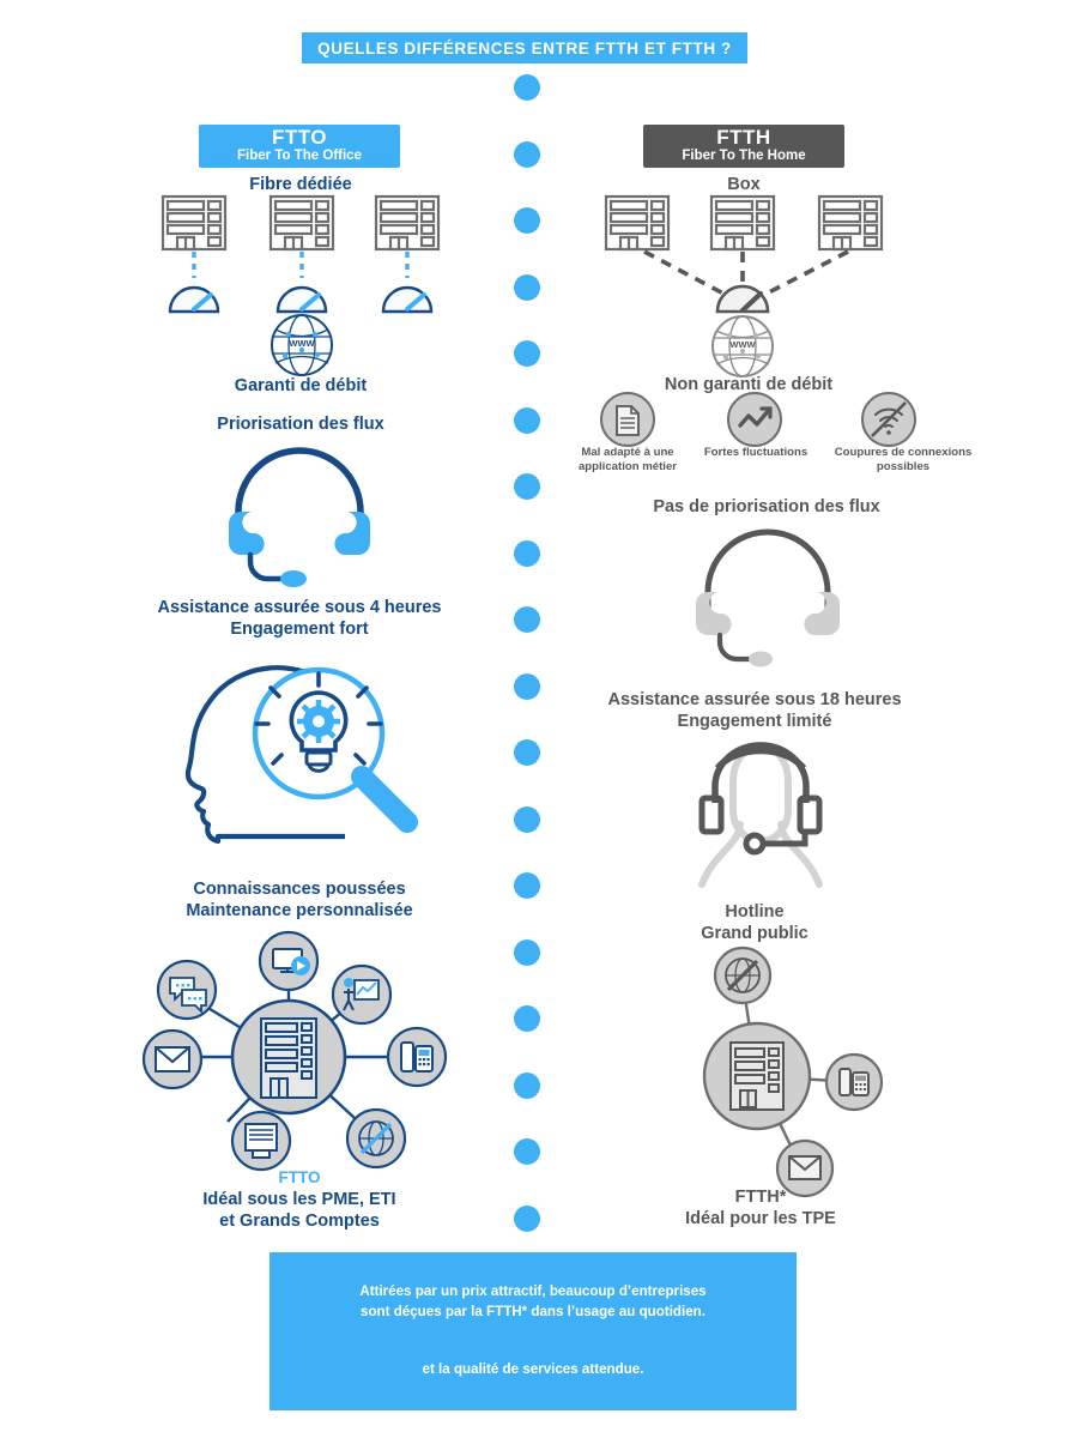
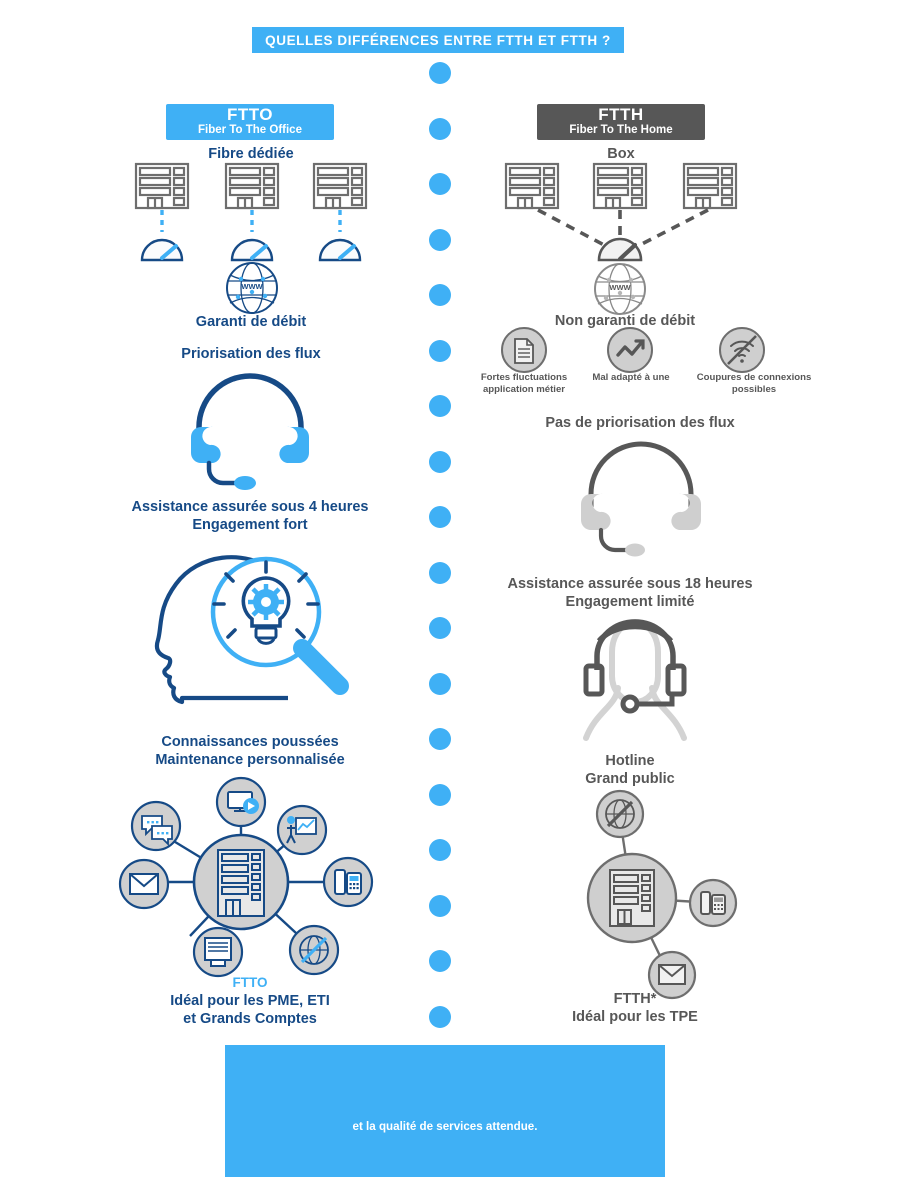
  QUELLES DIFFÉRENCES ENTRE FTTH ET FTTH ?
  FTTO
  Fiber To The Office
  FTTH
  Fiber To The Home
  Fibre dédiée
  WWW
  Garanti de débit
  Priorisation des flux
  Assistance assurée sous 4 heures
  Engagement fort
  Connaissances poussées
  Maintenance personnalisée
  FTTO
- Idéal sous les PME, ETI
+ Idéal pour les PME, ETI
  et Grands Comptes
  Box
  WWW
  Non garanti de débit
- Mal adapté à une
+ Fortes fluctuations
  application métier
- Fortes fluctuations
+ Mal adapté à une
  Coupures de connexions
  possibles
  Pas de priorisation des flux
  Assistance assurée sous 18 heures
  Engagement limité
  Hotline
  Grand public
  FTTH*
  Idéal pour les TPE
- Attirées par un prix attractif, beaucoup d’entreprises
- sont déçues par la FTTH* dans l’usage au quotidien.
  et la qualité de services attendue.
